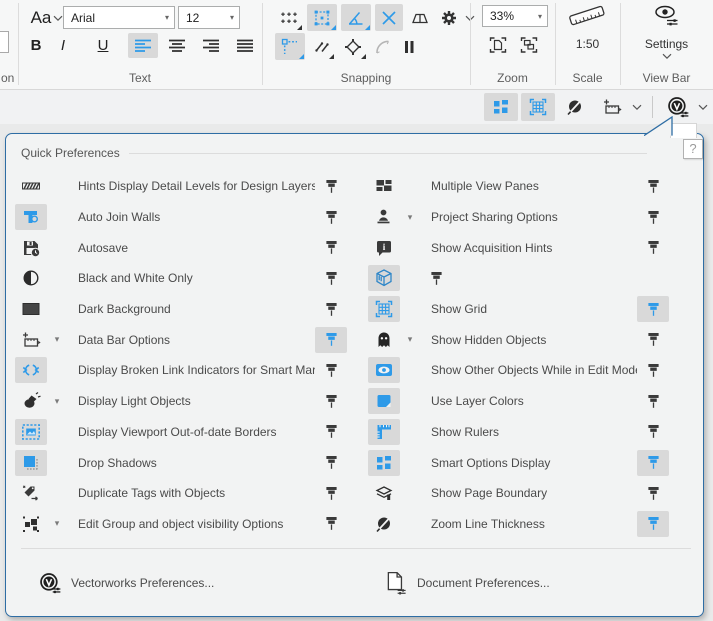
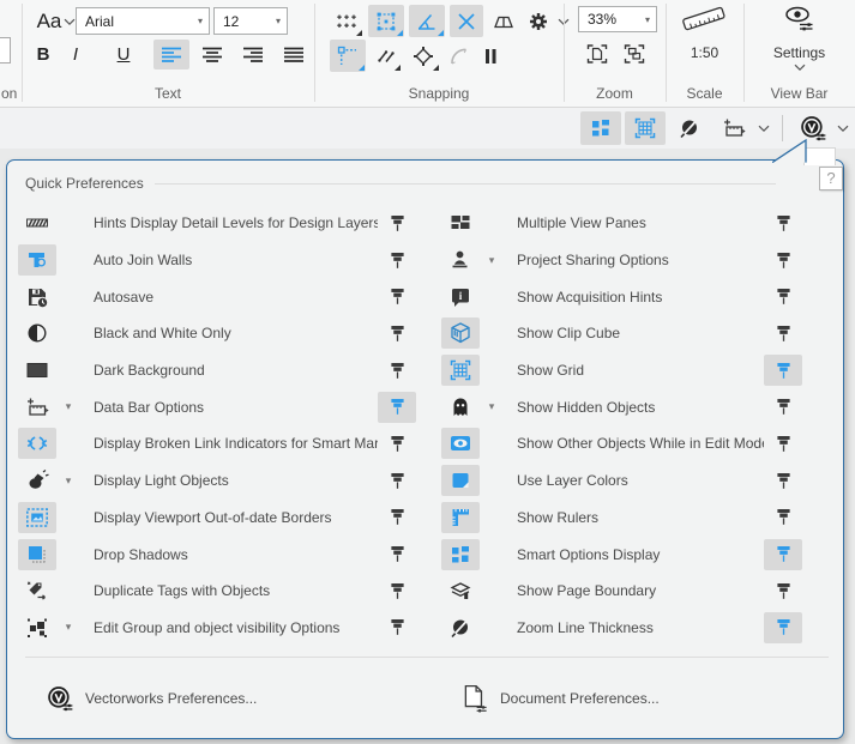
  on
  Aa
  Arial
  ▾
  12
  ▾
  B
  I
  U
  Text
  Snapping
  33%
  ▾
  Zoom
  1:50
  Scale
  Settings
  View Bar
  ?
  Quick Preferences
  Hints Display Detail Levels for Design Layers
  Auto Join Walls
  Autosave
  Black and White Only
  Dark Background
  ▾
  Data Bar Options
  Display Broken Link Indicators for Smart Mar
  ▾
  Display Light Objects
  Display Viewport Out-of-date Borders
  Drop Shadows
  Duplicate Tags with Objects
  ▾
  Edit Group and object visibility Options
  Multiple View Panes
  ▾
  Project Sharing Options
  Show Acquisition Hints
+ Show Clip Cube
  Show Grid
  ▾
  Show Hidden Objects
  Show Other Objects While in Edit Mod
  Use Layer Colors
  Show Rulers
  Smart Options Display
  Show Page Boundary
  Zoom Line Thickness
  Vectorworks Preferences...
  Document Preferences...
